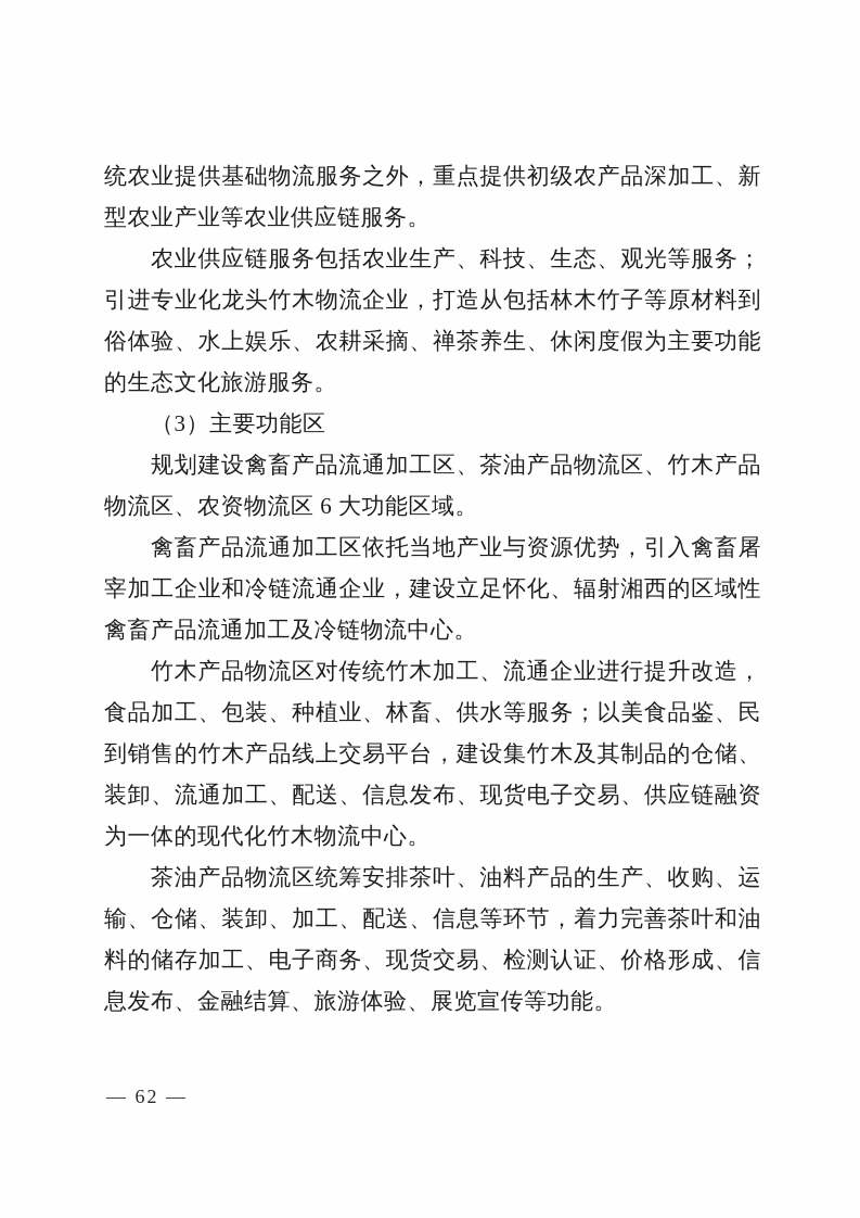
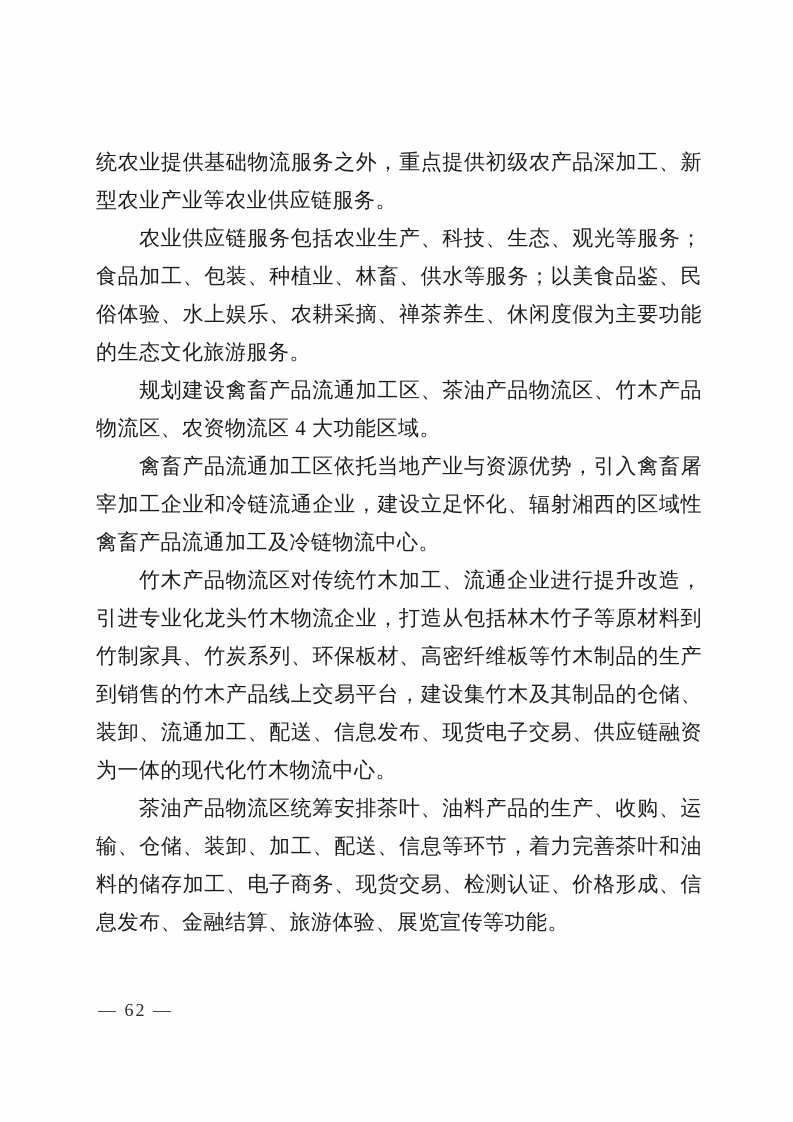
  统农业提供基础物流服务之外，重点提供初级农产品深加工、新
  型农业产业等农业供应链服务。
  农业供应链服务包括农业生产、科技、生态、观光等服务；
- 引进专业化龙头竹木物流企业，打造从包括林木竹子等原材料到
+ 食品加工、包装、种植业、林畜、供水等服务；以美食品鉴、民
  俗体验、水上娱乐、农耕采摘、禅茶养生、休闲度假为主要功能
  的生态文化旅游服务。
- （3）主要功能区
  规划建设禽畜产品流通加工区、茶油产品物流区、竹木产品
- 物流区、农资物流区 6 大功能区域。
+ 物流区、农资物流区 4 大功能区域。
  禽畜产品流通加工区依托当地产业与资源优势，引入禽畜屠
  宰加工企业和冷链流通企业，建设立足怀化、辐射湘西的区域性
  禽畜产品流通加工及冷链物流中心。
  竹木产品物流区对传统竹木加工、流通企业进行提升改造，
- 食品加工、包装、种植业、林畜、供水等服务；以美食品鉴、民
+ 引进专业化龙头竹木物流企业，打造从包括林木竹子等原材料到
+ 竹制家具、竹炭系列、环保板材、高密纤维板等竹木制品的生产
  到销售的竹木产品线上交易平台，建设集竹木及其制品的仓储、
  装卸、流通加工、配送、信息发布、现货电子交易、供应链融资
  为一体的现代化竹木物流中心。
  茶油产品物流区统筹安排茶叶、油料产品的生产、收购、运
  输、仓储、装卸、加工、配送、信息等环节，着力完善茶叶和油
  料的储存加工、电子商务、现货交易、检测认证、价格形成、信
  息发布、金融结算、旅游体验、展览宣传等功能。
  — 62 —
